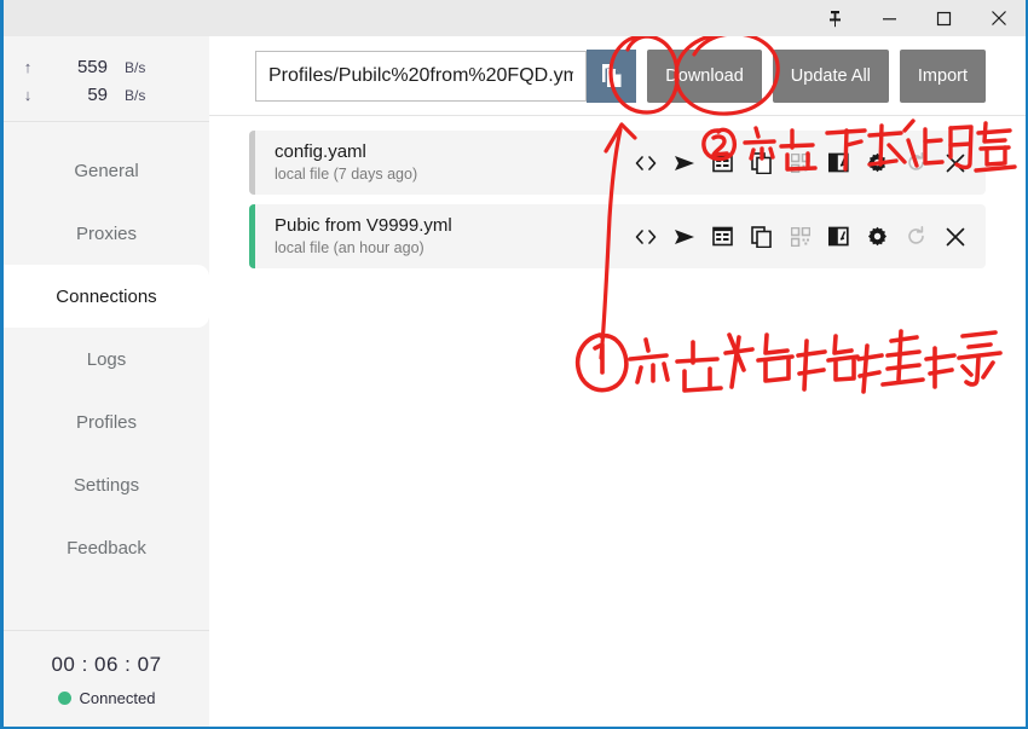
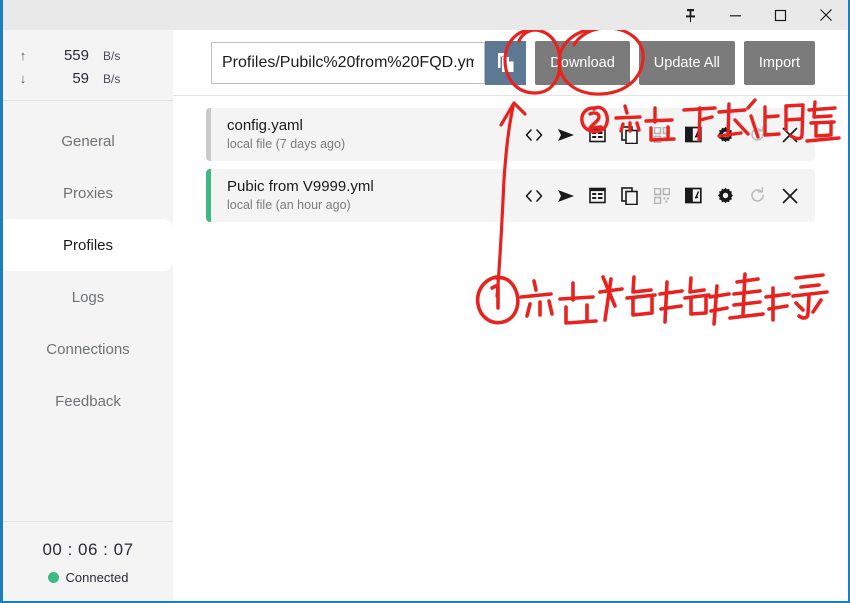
  ↑
  559
  B/s
  ↓
  59
  B/s
  General
  Proxies
- Connections
+ Profiles
  Logs
- Profiles
+ Connections
- Settings
  Feedback
  00 : 06 : 07
  Connected
  Profiles/Pubilc%20from%20FQD.ym
  Download
  Update All
  Import
  config.yaml
  local file (7 days ago)
  Pubic from V9999.yml
  local file (an hour ago)
